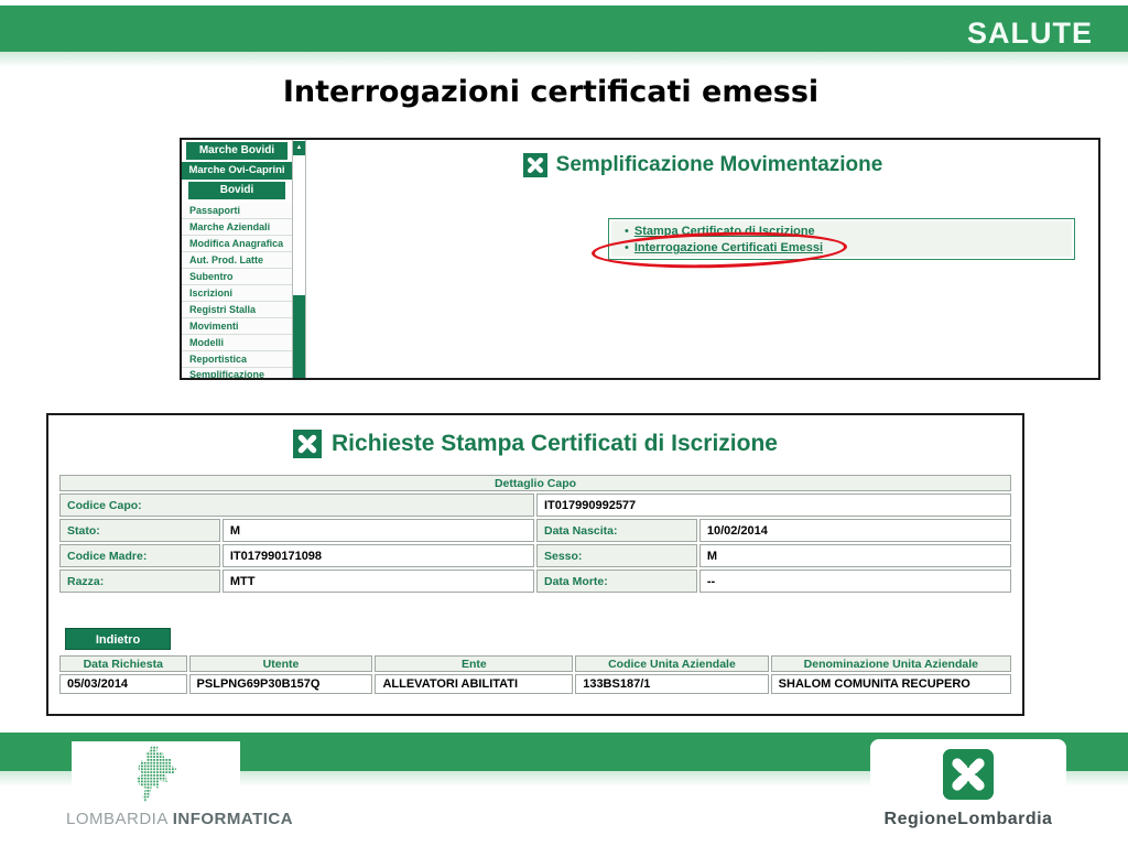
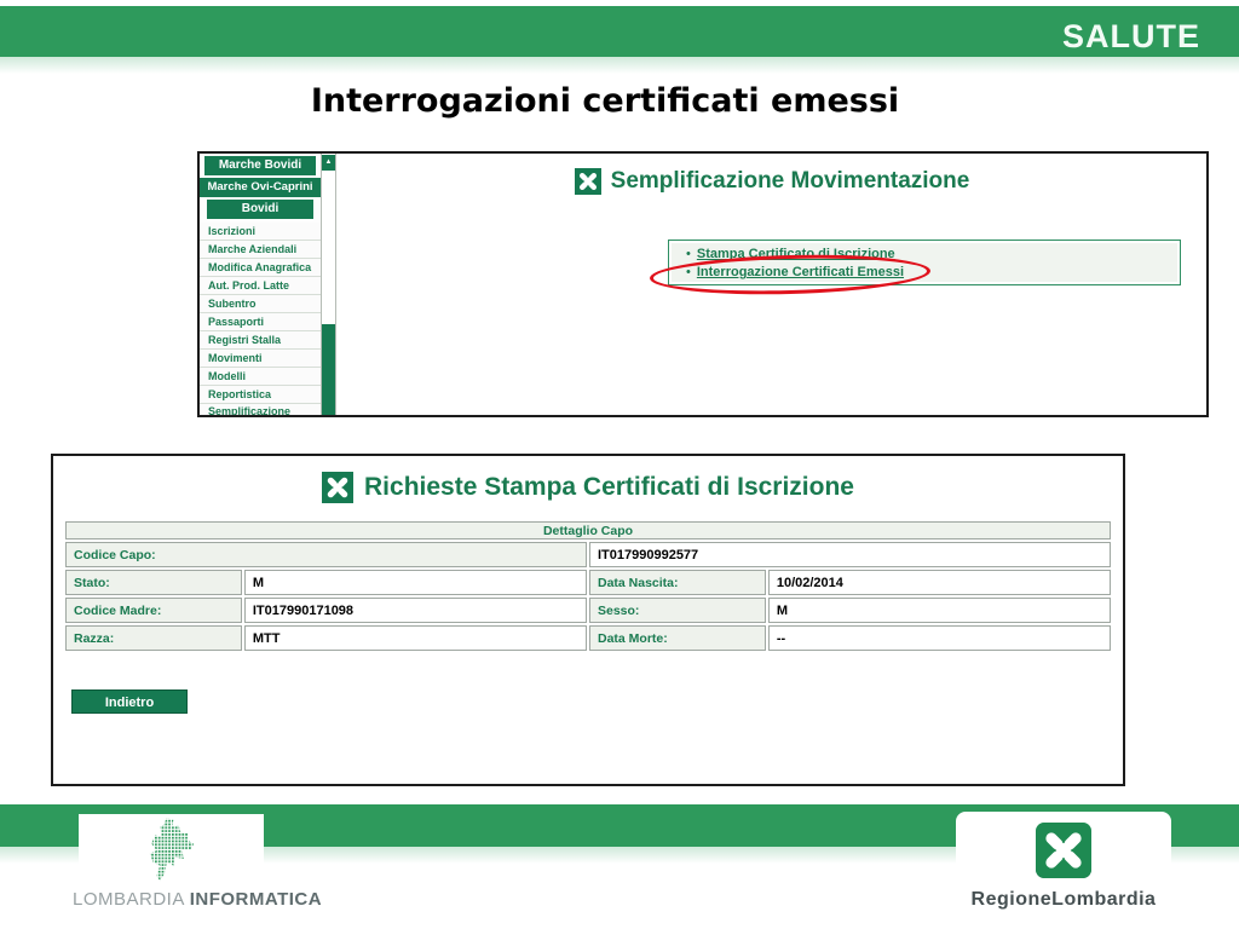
  SALUTE
  Interrogazioni certificati emessi
  Marche Bovidi
  Marche Ovi-Caprini
  Bovidi
- Passaporti
+ Iscrizioni
  Marche Aziendali
  Modifica Anagrafica
  Aut. Prod. Latte
  Subentro
- Iscrizioni
+ Passaporti
  Registri Stalla
  Movimenti
  Modelli
  Reportistica
  Semplificazione Movimentazione
  • Stampa Certificato di Iscrizione
  • Interrogazione Certificati Emessi
  Richieste Stampa Certificati di Iscrizione
  Dettaglio Capo
  Codice Capo:	IT017990992577
  Stato:	M	Data Nascita:	10/02/2014
  Codice Madre:	IT017990171098	Sesso:	M
  Razza:	MTT	Data Morte:	--
  Indietro
- Data Richiesta	Utente	Ente	Codice Unita Aziendale	Denominazione Unita Aziendale
- 05/03/2014	PSLPNG69P30B157Q	ALLEVATORI ABILITATI	133BS187/1	SHALOM COMUNITA RECUPERO
  LOMBARDIA INFORMATICA
  RegioneLombardia
